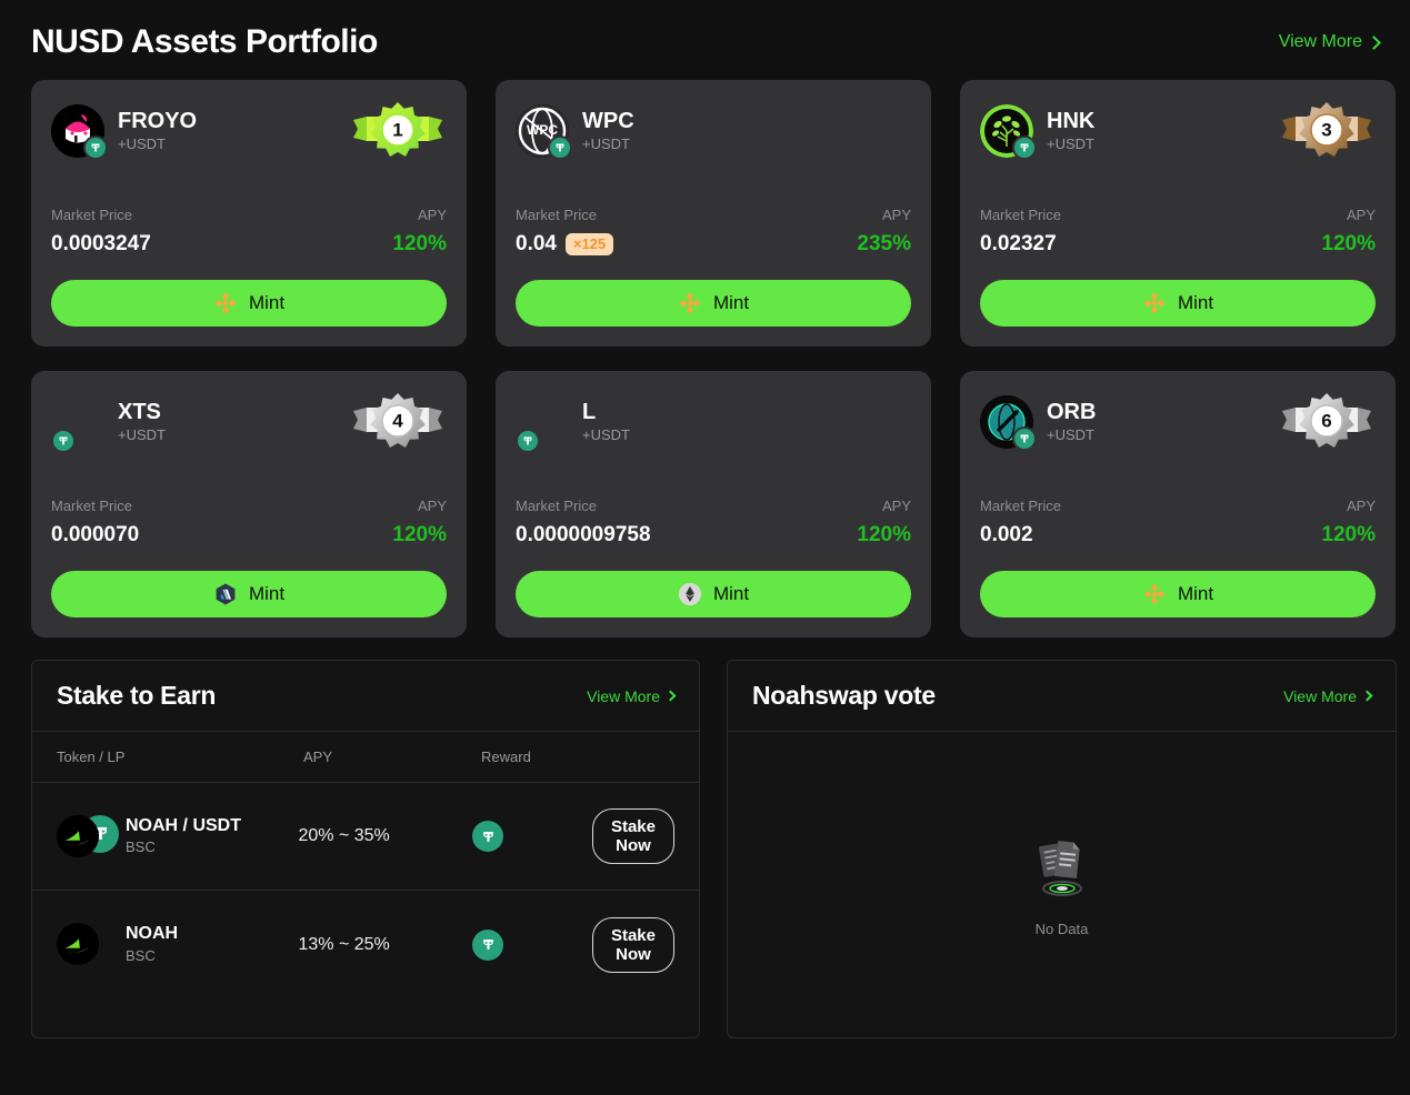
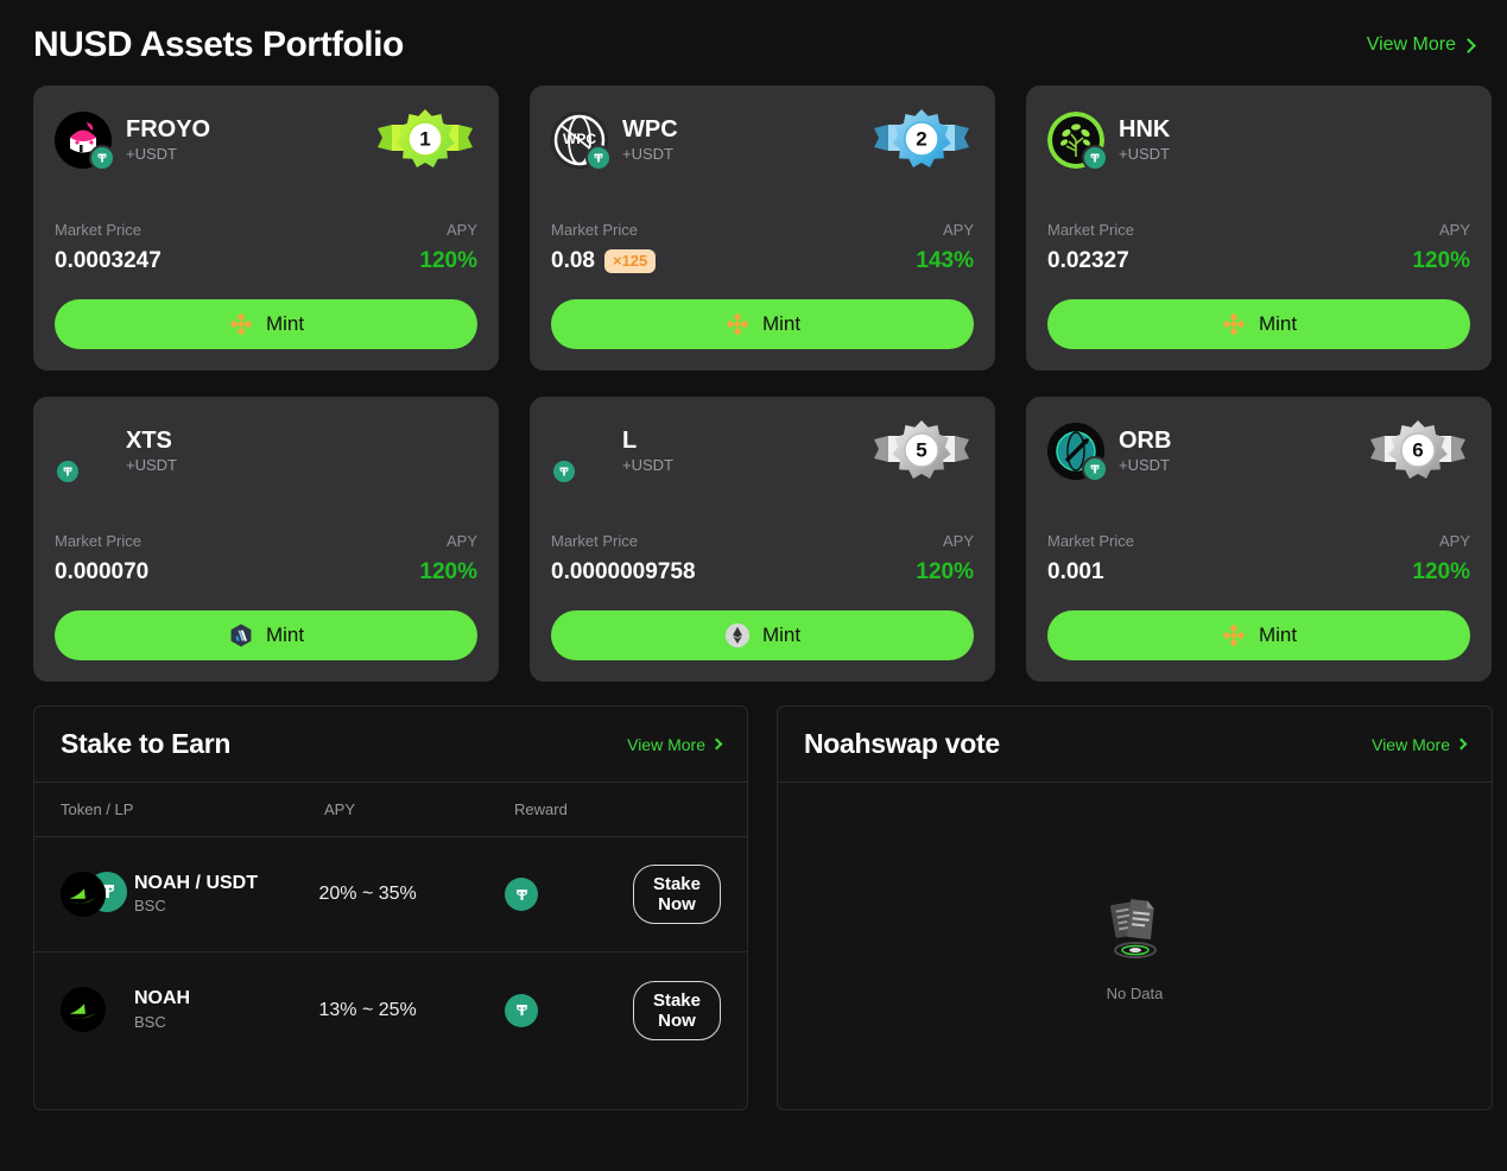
  NUSD Assets Portfolio
  View More
  FROYO
  +USDT
  1
  Market Price
  0.0003247
  APY
  120%
  Mint
  WPC
  WPC
  +USDT
+ 2
  Market Price
- 0.04
+ 0.08
  ×125
  APY
- 235%
+ 143%
  Mint
  HNK
  +USDT
- 3
  Market Price
  0.02327
  APY
  120%
  Mint
  XTS
  +USDT
- 4
  Market Price
  0.000070
  APY
  120%
  Mint
  L
  +USDT
+ 5
  Market Price
  0.0000009758
  APY
  120%
  Mint
  ORB
  +USDT
  6
  Market Price
- 0.002
+ 0.001
  APY
  120%
  Mint
  Stake to Earn
  View More
  Token / LP
  APY
  Reward
  NOAH / USDT
  BSC
  20% ~ 35%
  Stake Now
  NOAH
  BSC
  13% ~ 25%
  Stake Now
  Noahswap vote
  View More
  No Data
